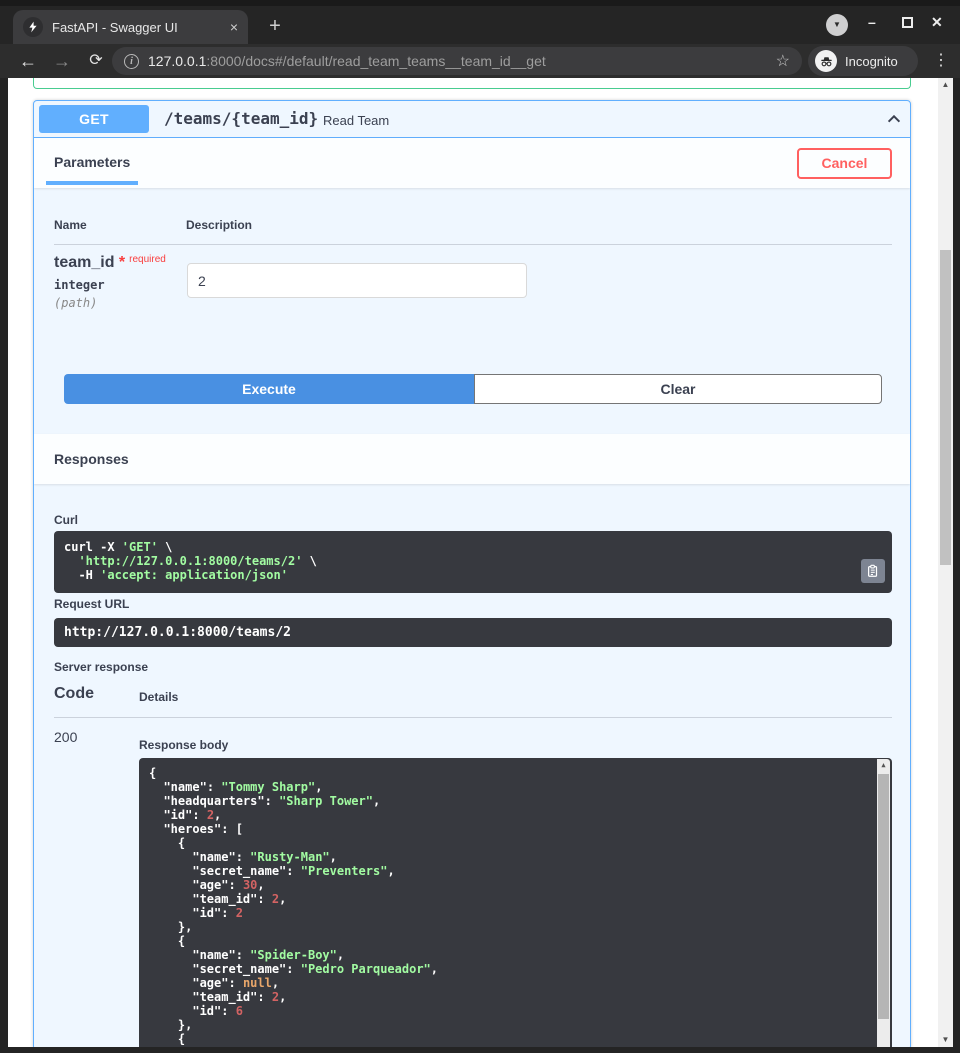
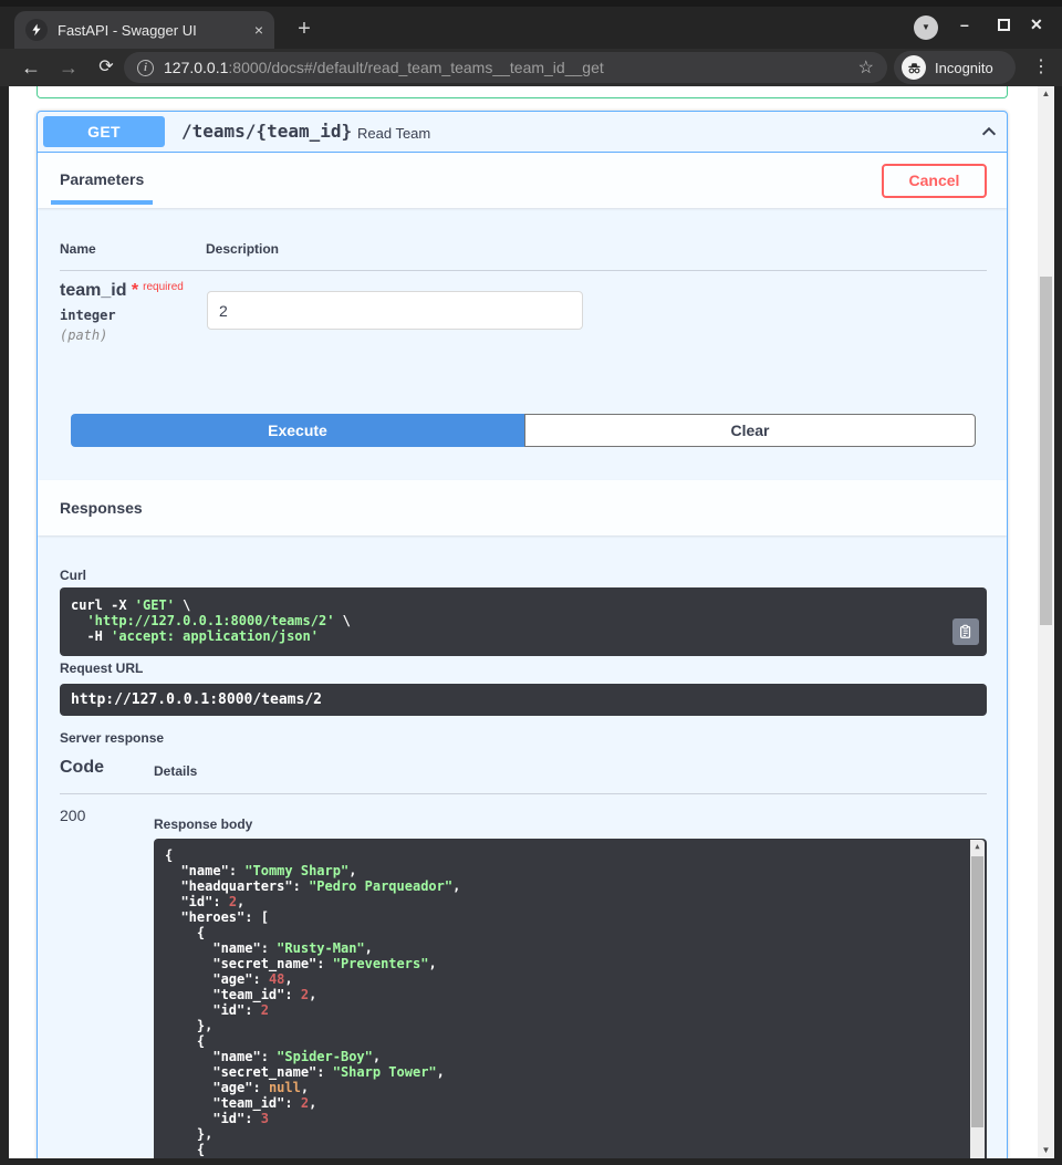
  FastAPI - Swagger UI
  ×
  +
  ▼
  –
  ✕
  ←
  →
  ⟳
  i
  127.0.0.1:8000/docs#/default/read_team_teams__team_id__get
  ☆
  Incognito
  ⋮
  GET
  /teams/{team_id}
  Read Team
  Parameters
  Cancel
  Name
  Description
  team_id * required
  integer
  (path)
  2
  Execute
  Clear
  Responses
  Curl
  curl -X 'GET' \
  'http://127.0.0.1:8000/teams/2' \
  -H 'accept: application/json'
  Request URL
  http://127.0.0.1:8000/teams/2
  Server response
  Code
  Details
  200
  Response body
  {
  "name": "Tommy Sharp",
- "headquarters": "Sharp Tower",
+ "headquarters": "Pedro Parqueador",
  "id": 2,
  "heroes": [
  {
  "name": "Rusty-Man",
  "secret_name": "Preventers",
- "age": 30,
+ "age": 48,
  "team_id": 2,
  "id": 2
  },
  {
  "name": "Spider-Boy",
- "secret_name": "Pedro Parqueador",
+ "secret_name": "Sharp Tower",
  "age": null,
  "team_id": 2,
- "id": 6
+ "id": 3
  },
  {
  ▲
  ▲
  ▼
